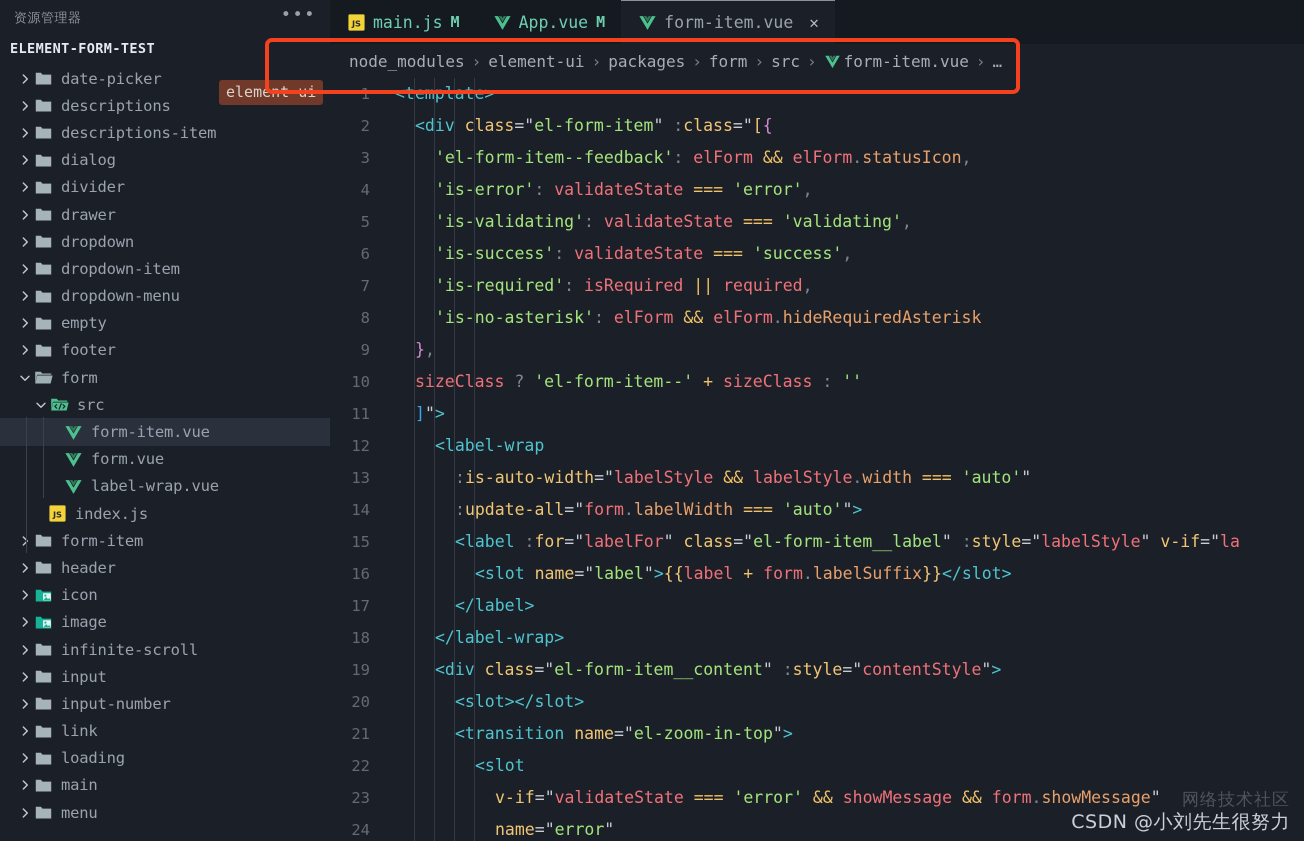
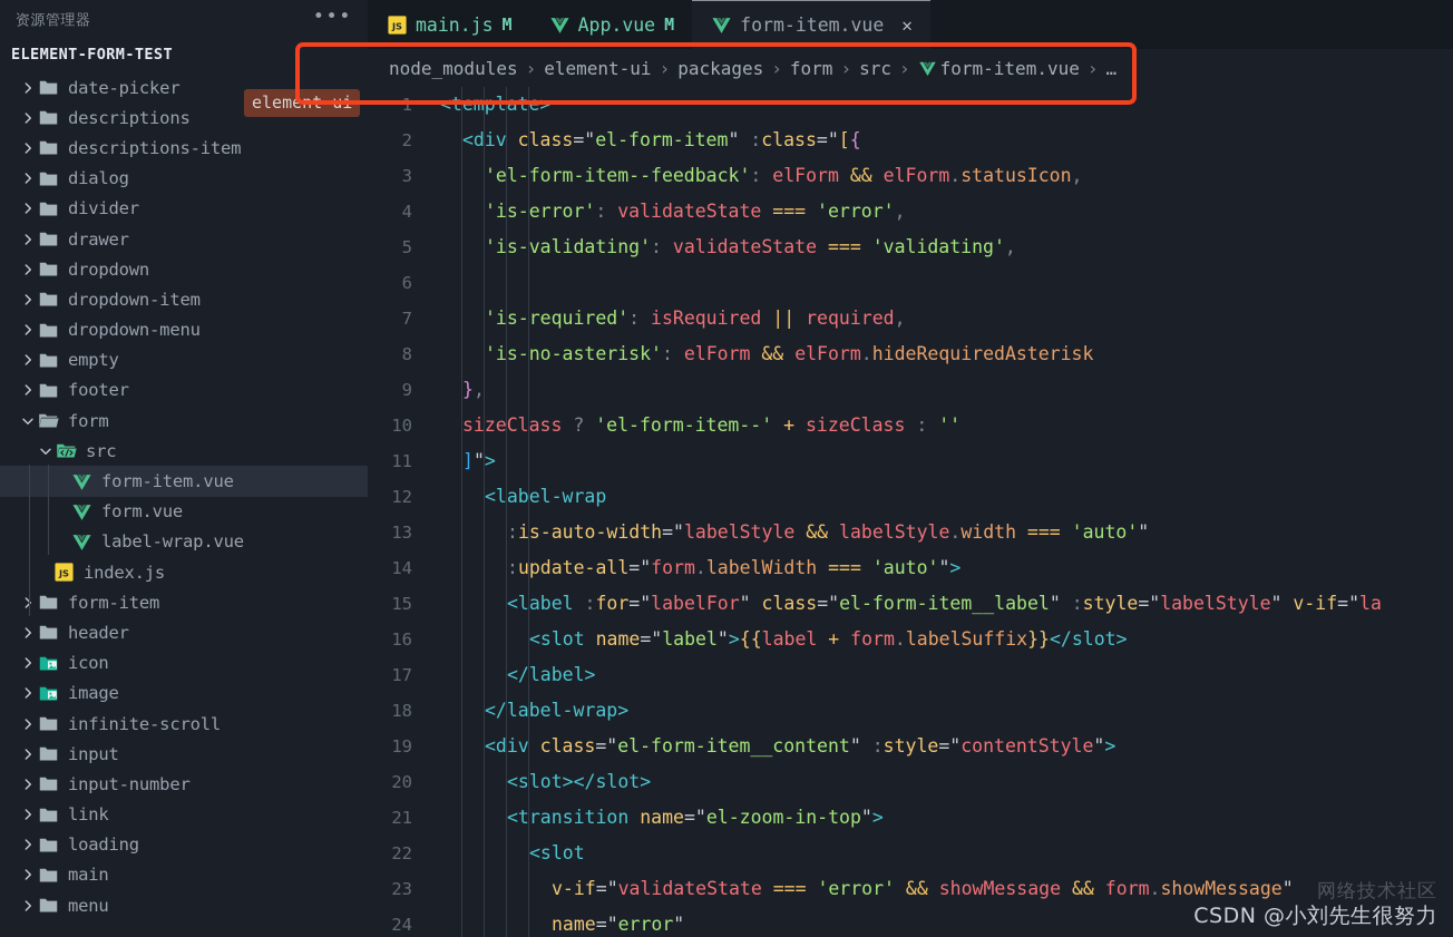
  资源管理器
  •••
  ELEMENT-FORM-TEST
  date-picker
  descriptions
  descriptions-item
  dialog
  divider
  drawer
  dropdown
  dropdown-item
  dropdown-menu
  empty
  footer
  form
  src
  form-item.vue
  form.vue
  label-wrap.vue
  JS
  index.js
  form-item
  header
  icon
  image
  infinite-scroll
  input
  input-number
  link
  loading
  main
  menu
  element-ui
  JS
  main.js
  M
  App.vue
  M
  form-item.vue
  ✕
  node_modules
  ›
  element-ui
  ›
  packages
  ›
  form
  ›
  src
  ›
  form-item.vue
  ›
  …
  1
  <template>
  2
  <div class="el-form-item" :class="[{
  3
  'el-form-item--feedback': elForm && elForm.statusIcon,
  4
  'is-error': validateState === 'error',
  5
  'is-validating': validateState === 'validating',
  6
- 'is-success': validateState === 'success',
  7
  'is-required': isRequired || required,
  8
  'is-no-asterisk': elForm && elForm.hideRequiredAsterisk
  9
  },
  10
  sizeClass ? 'el-form-item--' + sizeClass : ''
  11
  ]">
  12
  <label-wrap
  13
  :is-auto-width="labelStyle && labelStyle.width === 'auto'"
  14
  :update-all="form.labelWidth === 'auto'">
  15
  <label :for="labelFor" class="el-form-item__label" :style="labelStyle" v-if="la
  16
  <slot name="label">{{label + form.labelSuffix}}</slot>
  17
  </label>
  18
  </label-wrap>
  19
  <div class="el-form-item__content" :style="contentStyle">
  20
  <slot></slot>
  21
  <transition name="el-zoom-in-top">
  22
  <slot
  23
  v-if="validateState === 'error' && showMessage && form.showMessage"
  24
  name="error"
  网络技术社区
  CSDN @小刘先生很努力
